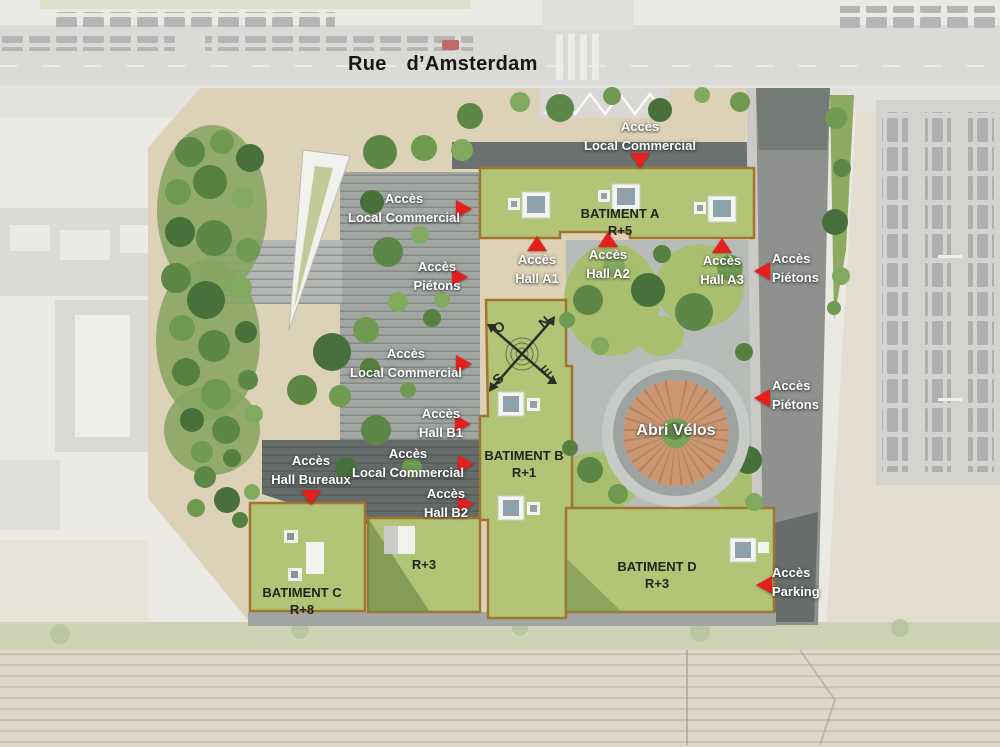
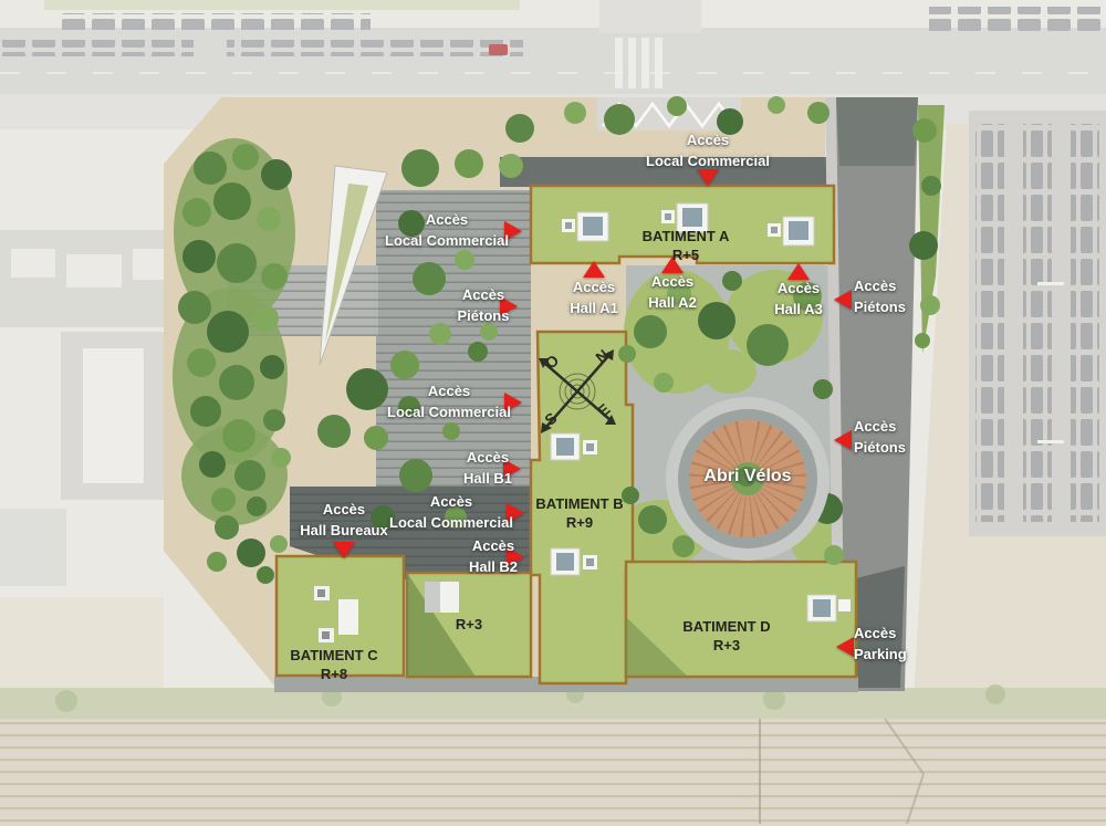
  Abri Vélos
- Rue d’Amsterdam
  BATIMENT A
  R+5
  BATIMENT B
- R+1
+ R+9
  BATIMENT C
  R+8
  R+3
  BATIMENT D
  R+3
  Accès
  Local Commercial
  Accès
  Local Commercial
  Accès
  Piétons
  Accès
  Hall A1
  Accès
  Hall A2
  Accès
  Hall A3
  Accès
  Piétons
  Accès
  Piétons
  Accès
  Local Commercial
  Accès
  Hall B1
  Accès
  Hall Bureaux
  Accès
  Local Commercial
  Accès
  Hall B2
  Accès
  Parking
